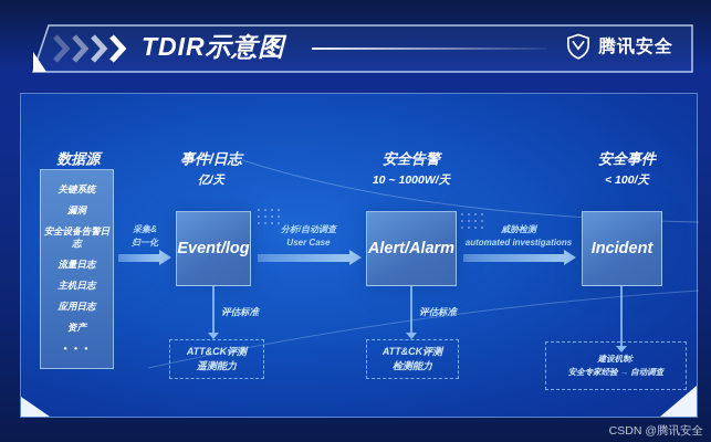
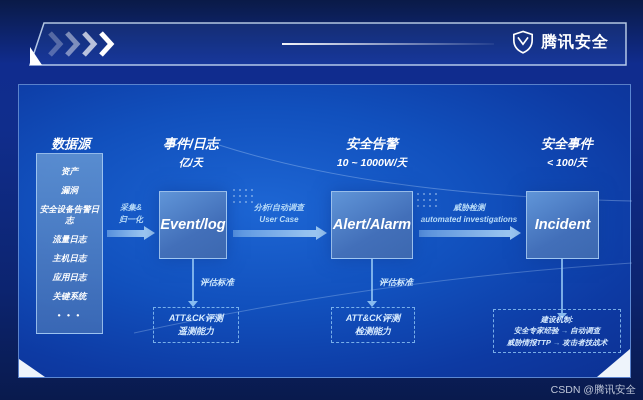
- TDIR示意图
  腾讯安全
  数据源
  事件/日志
  亿/天
  安全告警
  10 ~ 1000W/天
  安全事件
  < 100/天
- 关键系统
+ 资产
  漏洞
  安全设备告警日志
  流量日志
  主机日志
  应用日志
- 资产
+ 关键系统
  • • •
  采集&
  归一化
  分析/自动调查
  User Case
  威胁检测
  automated investigations
  Event/log
  Alert/Alarm
  Incident
  评估标准
  评估标准
  ATT&CK评测
  遥测能力
  ATT&CK评测
  检测能力
  建设机制:
  安全专家经验 → 自动调查
+ 威胁情报TTP → 攻击者技战术
  CSDN @腾讯安全
